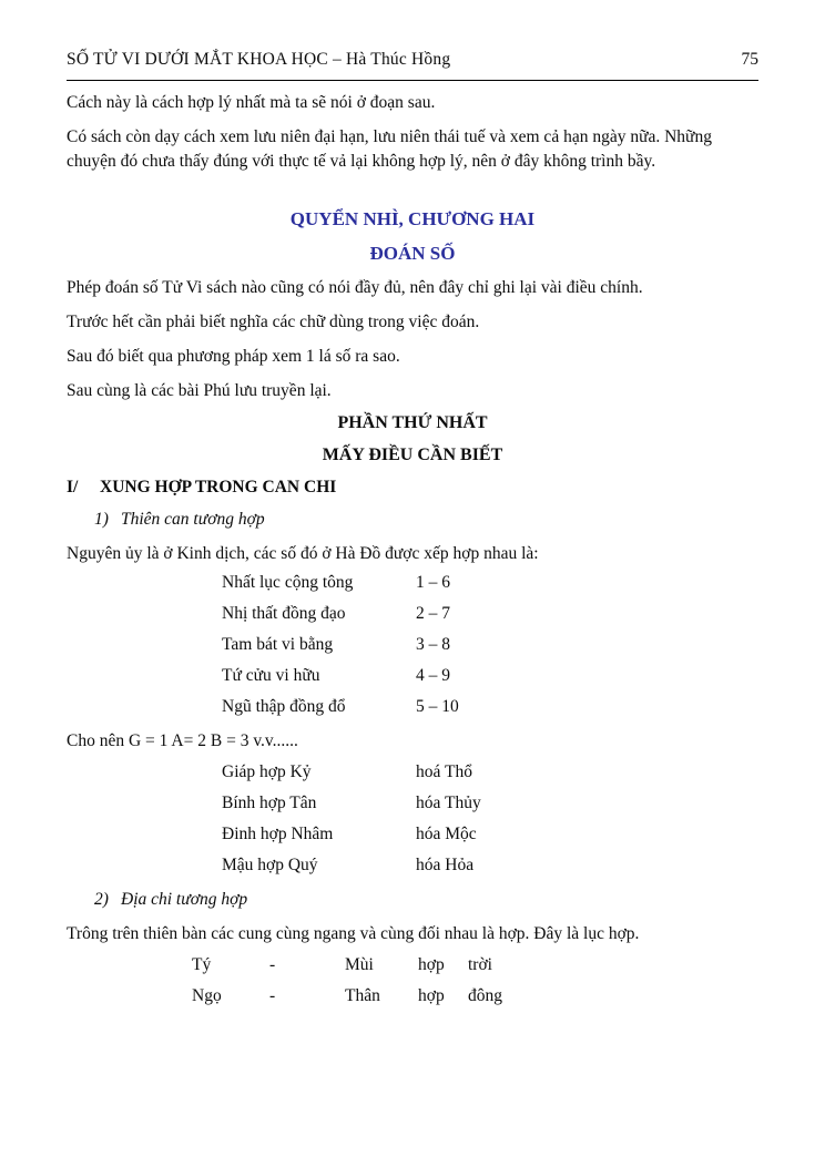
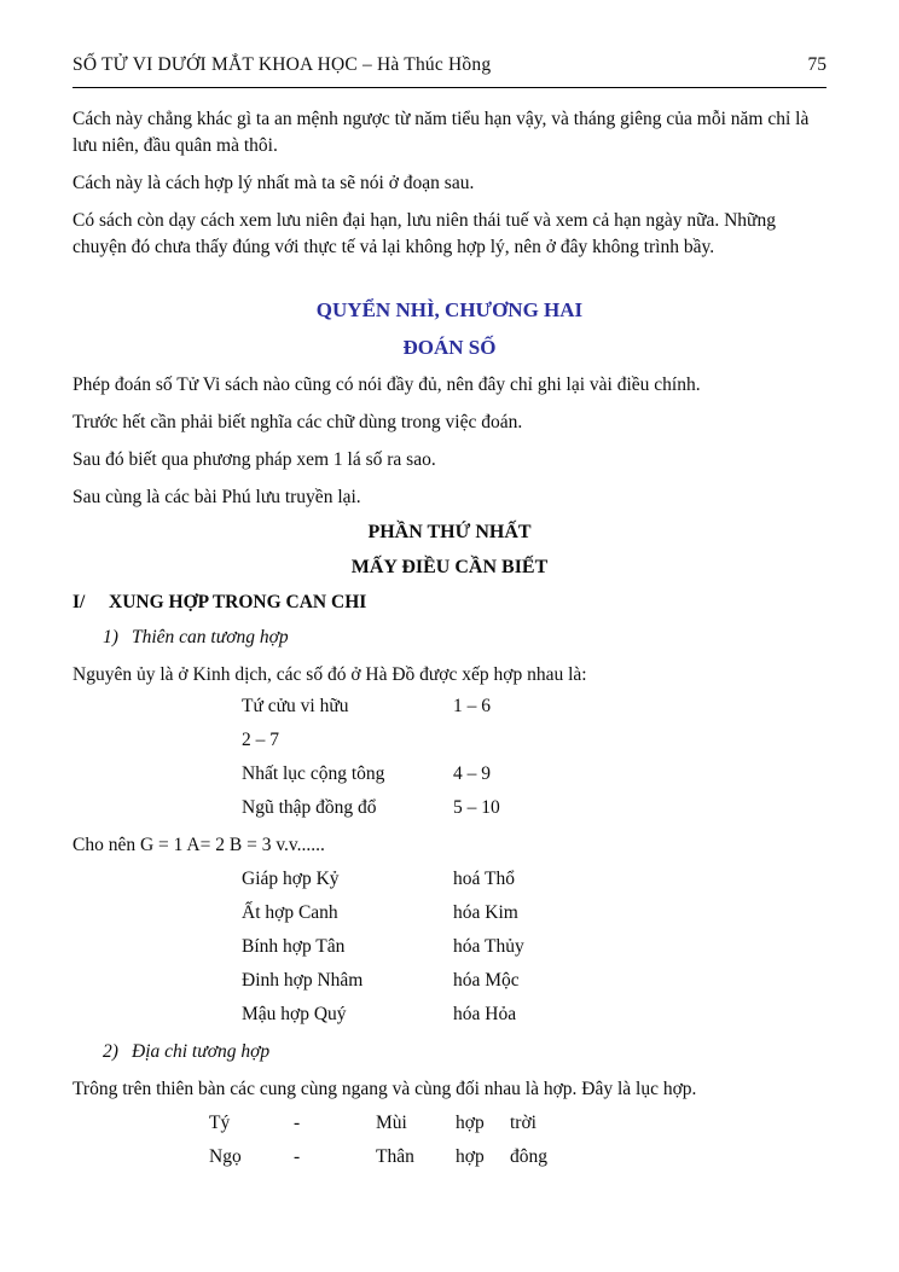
  SỐ TỬ VI DƯỚI MẮT KHOA HỌC – Hà Thúc Hồng
  75
+ Cách này chẳng khác gì ta an mệnh ngược từ năm tiểu hạn vậy, và tháng giêng của mỗi năm chỉ là lưu niên, đầu quân mà thôi.
  Cách này là cách hợp lý nhất mà ta sẽ nói ở đoạn sau.
  Có sách còn dạy cách xem lưu niên đại hạn, lưu niên thái tuế và xem cả hạn ngày nữa. Những chuyện đó chưa thấy đúng với thực tế vả lại không hợp lý, nên ở đây không trình bầy.
  QUYỂN NHÌ, CHƯƠNG HAI
  ĐOÁN SỐ
  Phép đoán số Tử Vi sách nào cũng có nói đầy đủ, nên đây chỉ ghi lại vài điều chính.
  Trước hết cần phải biết nghĩa các chữ dùng trong việc đoán.
  Sau đó biết qua phương pháp xem 1 lá số ra sao.
  Sau cùng là các bài Phú lưu truyền lại.
  PHẦN THỨ NHẤT
  MẤY ĐIỀU CẦN BIẾT
  I/ XUNG HỢP TRONG CAN CHI
  1) Thiên can tương hợp
  Nguyên ủy là ở Kinh dịch, các số đó ở Hà Đồ được xếp hợp nhau là:
- Nhất lục cộng tông
+ Tứ cửu vi hữu
  1 – 6
- Nhị thất đồng đạo
  2 – 7
- Tam bát vi bằng
- 3 – 8
- Tứ cửu vi hữu
+ Nhất lục cộng tông
  4 – 9
  Ngũ thập đồng đổ
  5 – 10
  Cho nên G = 1 A= 2 B = 3 v.v......
  Giáp hợp Kỷ
  hoá Thổ
+ Ất hợp Canh
+ hóa Kim
  Bính hợp Tân
  hóa Thủy
  Đinh hợp Nhâm
  hóa Mộc
  Mậu hợp Quý
  hóa Hỏa
  2) Địa chi tương hợp
  Trông trên thiên bàn các cung cùng ngang và cùng đối nhau là hợp. Đây là lục hợp.
  Tý
  -
  Mùi
  hợp
  trời
  Ngọ
  -
  Thân
  hợp
  đông
